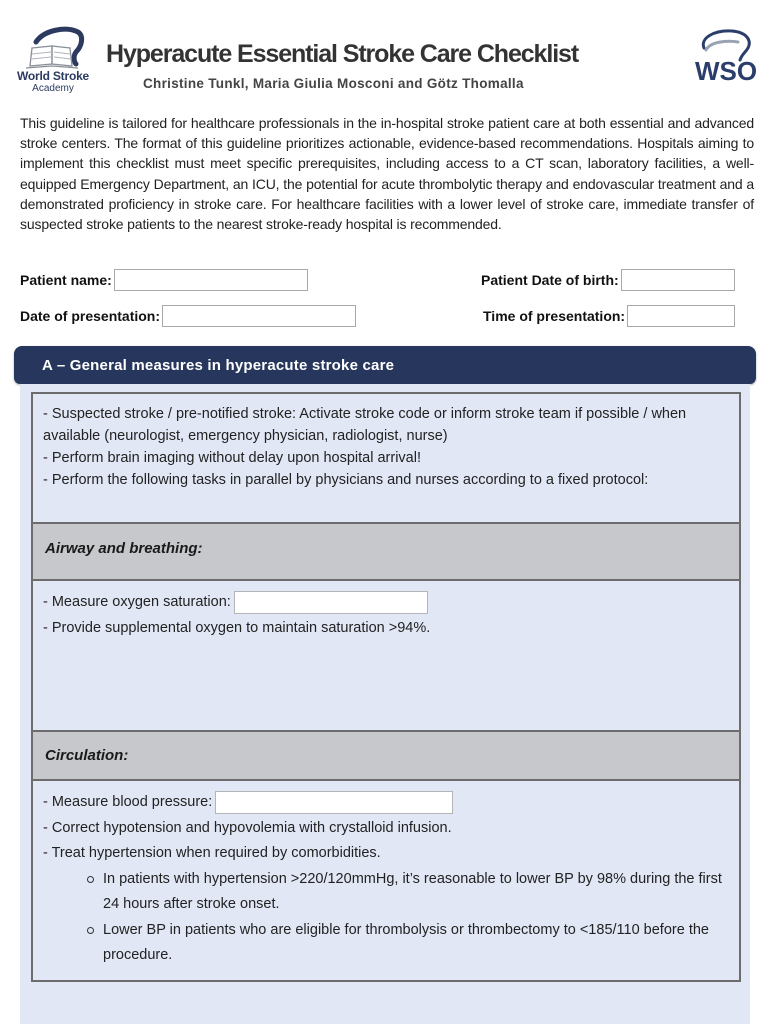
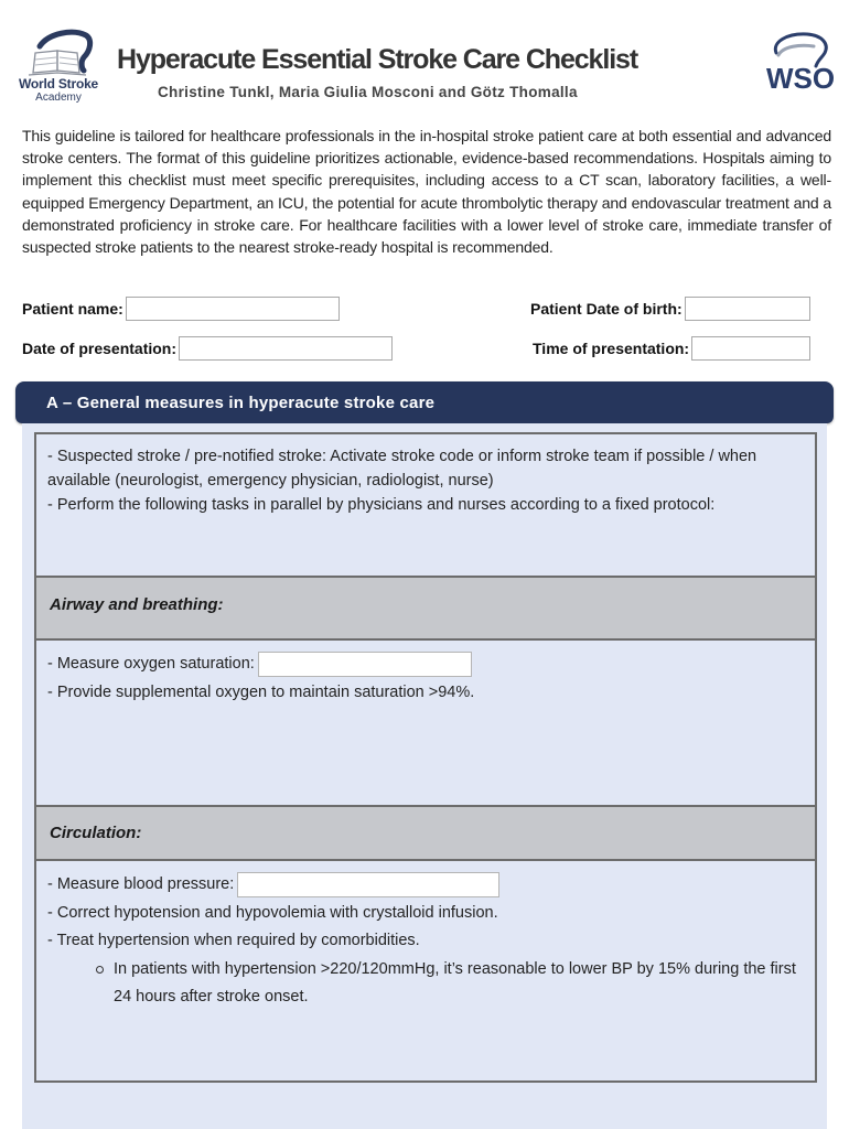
  World Stroke
  Academy
  Hyperacute Essential Stroke Care Checklist
  Christine Tunkl, Maria Giulia Mosconi and Götz Thomalla
  WSO
  This guideline is tailored for healthcare professionals in the in-hospital stroke patient care at both essential and advanced stroke centers. The format of this guideline prioritizes actionable, evidence-based recommendations. Hospitals aiming to implement this checklist must meet specific prerequisites, including access to a CT scan, laboratory facilities, a well-equipped Emergency Department, an ICU, the potential for acute thrombolytic therapy and endovascular treatment and a demonstrated proficiency in stroke care. For healthcare facilities with a lower level of stroke care, immediate transfer of suspected stroke patients to the nearest stroke-ready hospital is recommended.
  Patient name:
  Patient Date of birth:
  Date of presentation:
  Time of presentation:
  A – General measures in hyperacute stroke care
  - Suspected stroke / pre-notified stroke: Activate stroke code or inform stroke team if possible / when available (neurologist, emergency physician, radiologist, nurse)
- - Perform brain imaging without delay upon hospital arrival!
  - Perform the following tasks in parallel by physicians and nurses according to a fixed protocol:
  Airway and breathing:
  - Measure oxygen saturation:
  - Provide supplemental oxygen to maintain saturation >94%.
  Circulation:
  - Measure blood pressure:
  - Correct hypotension and hypovolemia with crystalloid infusion.
  - Treat hypertension when required by comorbidities.
- In patients with hypertension >220/120mmHg, it’s reasonable to lower BP by 98% during the first 24 hours after stroke onset.
+ In patients with hypertension >220/120mmHg, it’s reasonable to lower BP by 15% during the first 24 hours after stroke onset.
- Lower BP in patients who are eligible for thrombolysis or thrombectomy to <185/110 before the procedure.
